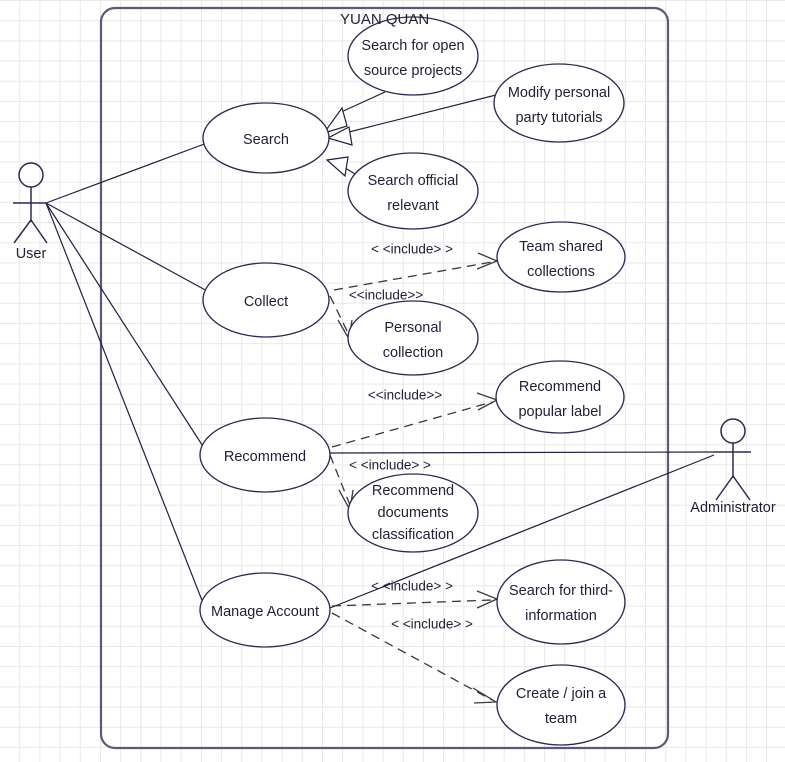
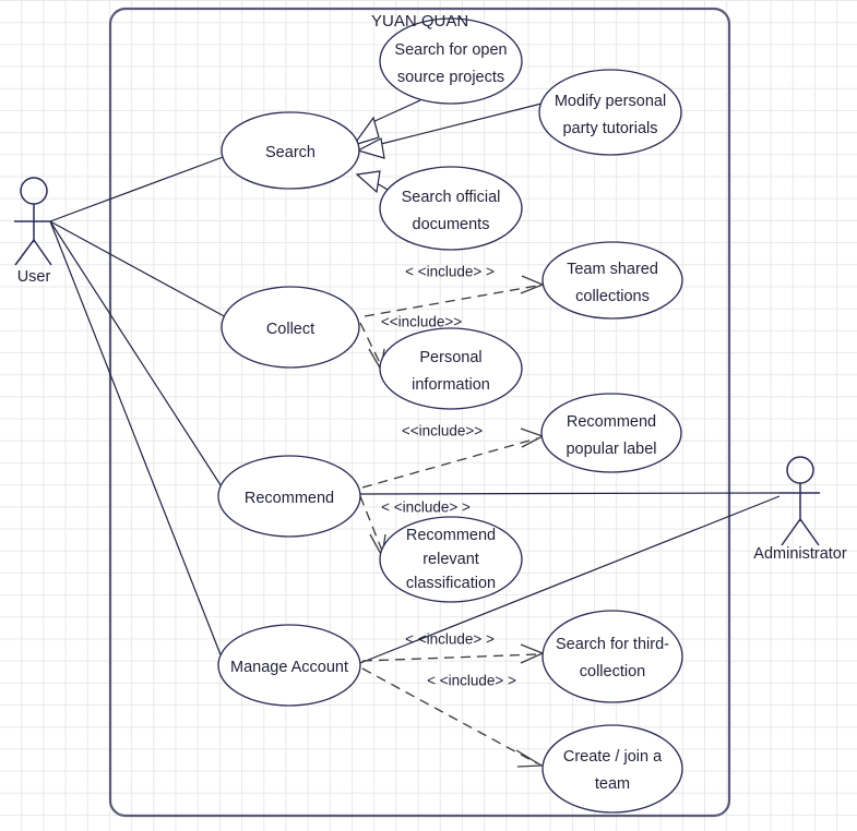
  Search
  Collect
  Recommend
  Manage Account
  Search for open
  source projects
  Modify personal
  party tutorials
  Search official
- relevant
+ documents
  Team shared
  collections
  Personal
- collection
+ information
  Recommend
  popular label
  Recommend
- documents
+ relevant
  classification
  Search for third-
- information
+ collection
  Create / join a
  team
  YUAN QUAN
  < <include> >
  <<include>>
  <<include>>
  < <include> >
  < <include> >
  < <include> >
  User
  Administrator
